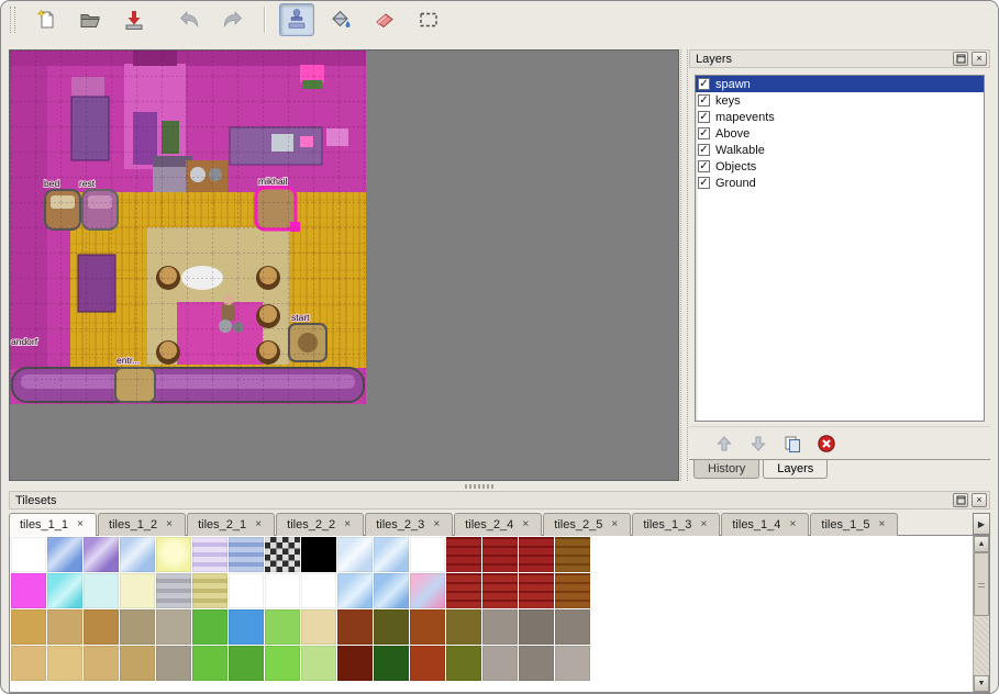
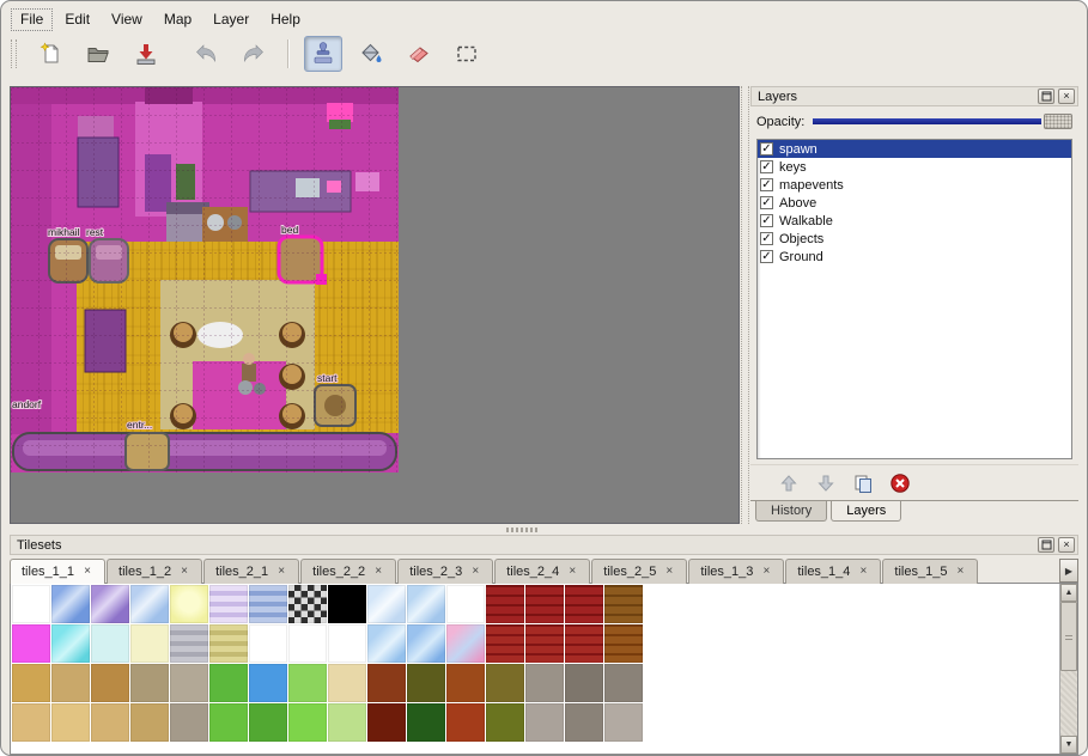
+ File
+ Edit
+ View
+ Map
+ Layer
+ Help
- bed
+ mikhail
  rest
- mikhail
+ bed
  start
  entr...
  andorf
  Layers
  ×
+ Opacity:
  ✓
  spawn
  ✓
  keys
  ✓
  mapevents
  ✓
  Above
  ✓
  Walkable
  ✓
  Objects
  ✓
  Ground
  History
  Layers
  Tilesets
  ×
  tiles_1_1
  ×
  tiles_1_2
  ×
  tiles_2_1
  ×
  tiles_2_2
  ×
  tiles_2_3
  ×
  tiles_2_4
  ×
  tiles_2_5
  ×
  tiles_1_3
  ×
  tiles_1_4
  ×
  tiles_1_5
  ×
  ▶
